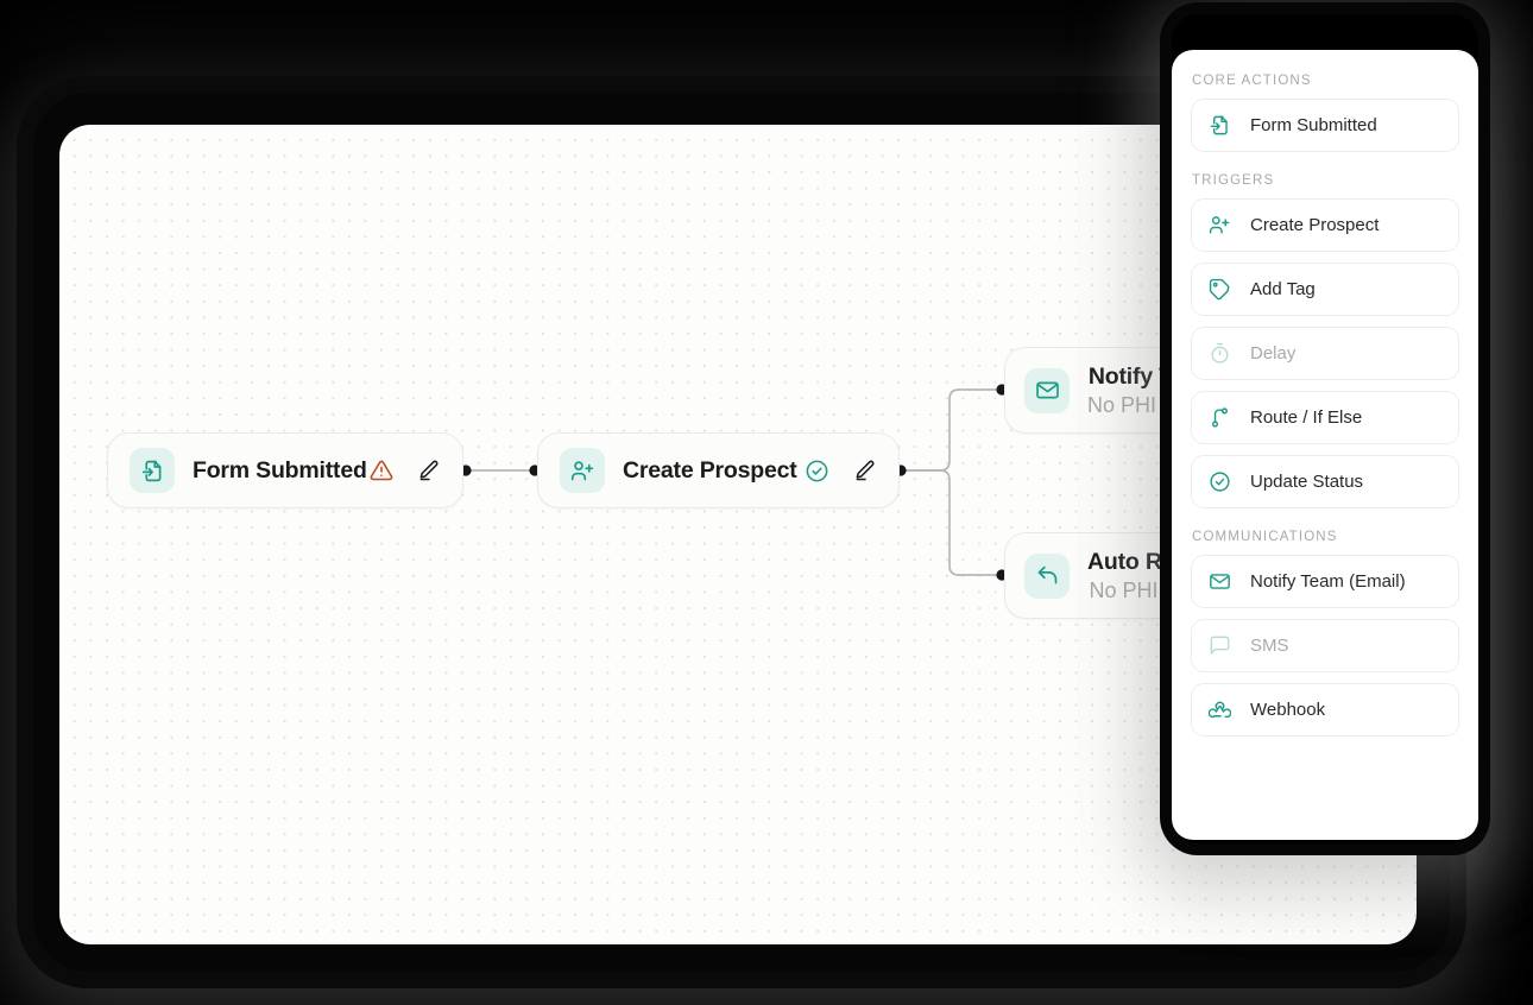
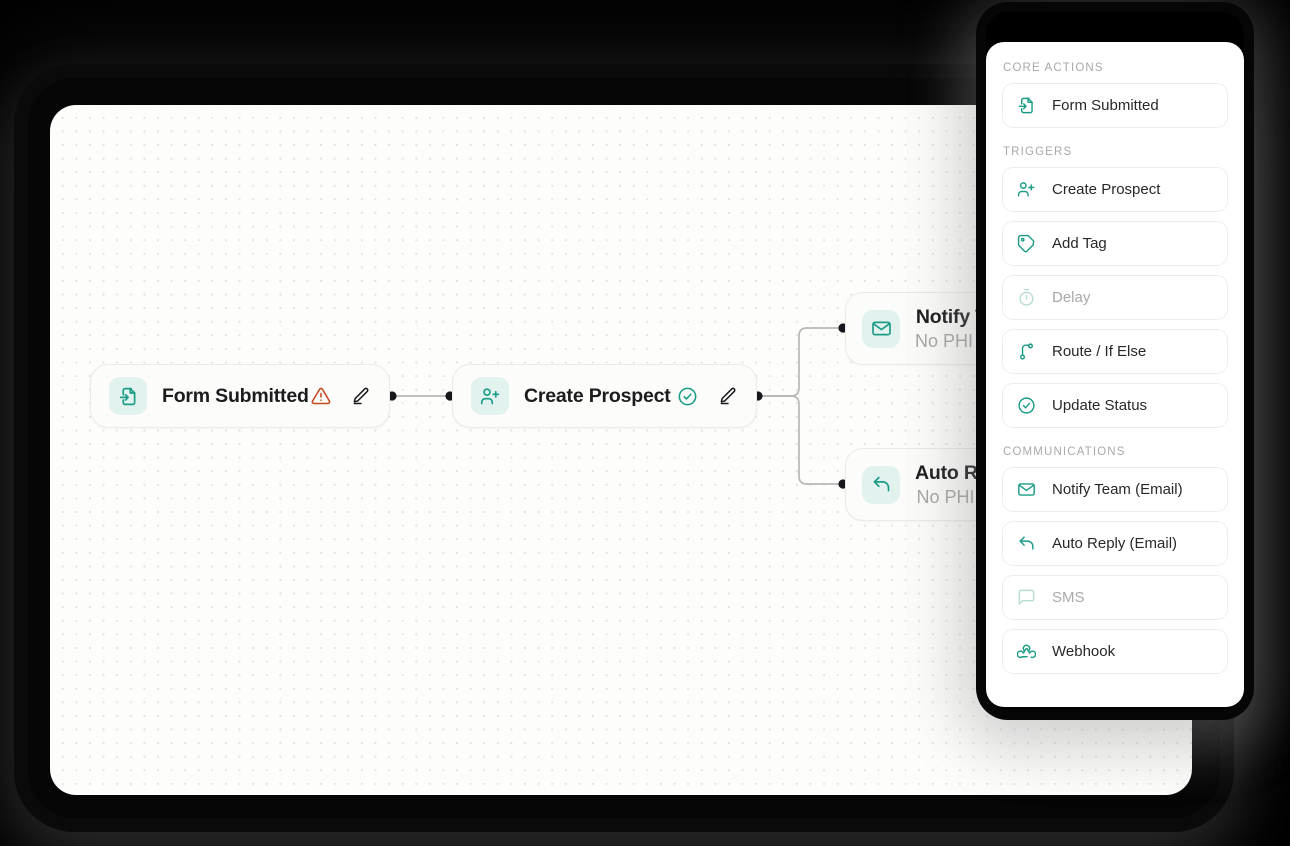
  Form Submitted
  Create Prospect
  Notify T
  No PHI b
  Auto Re
  No PHI b
  CORE ACTIONS
  Form Submitted
  TRIGGERS
  Create Prospect
  Add Tag
  Delay
  Route / If Else
  Update Status
  COMMUNICATIONS
  Notify Team (Email)
+ Auto Reply (Email)
  SMS
  Webhook
